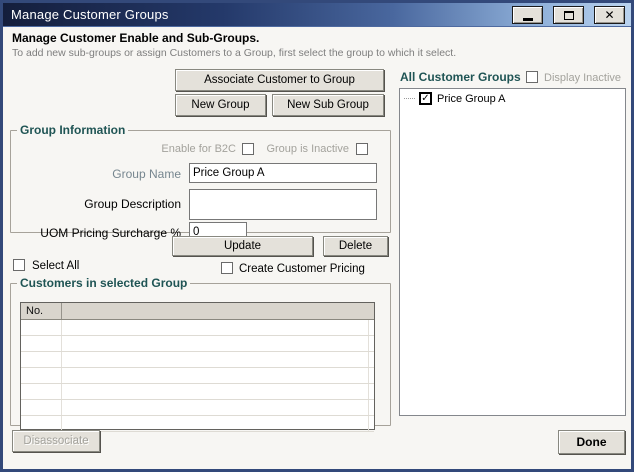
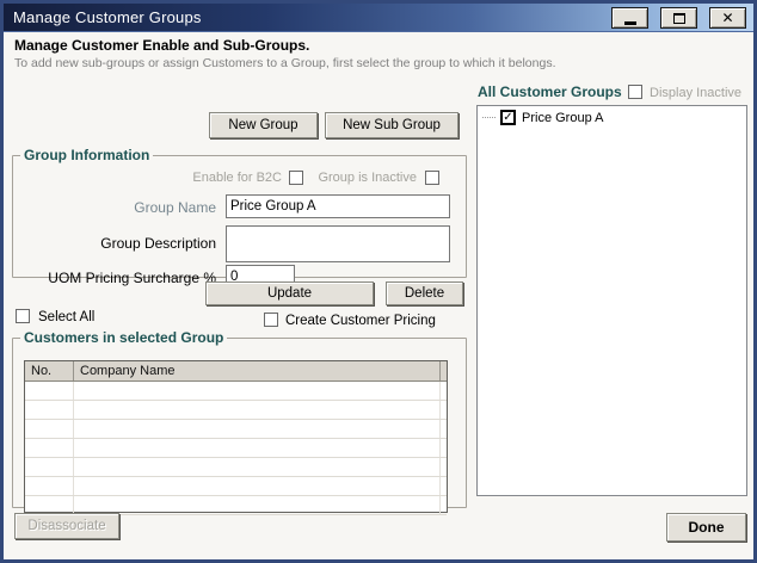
  Manage Customer Groups
  ✕
  Manage Customer Enable and Sub-Groups.
- To add new sub-groups or assign Customers to a Group, first select the group to which it select.
+ To add new sub-groups or assign Customers to a Group, first select the group to which it belongs.
- Associate Customer to Group
  New Group
  New Sub Group
  All Customer Groups
  Display Inactive
  ✓
  Price Group A
  Group Information
  Enable for B2C
  Group is Inactive
  Group Name
  Price Group A
  Group Description
  UOM Pricing Surcharge %
  0
  Update
  Delete
  Select All
  Create Customer Pricing
  Customers in selected Group
  No.
+ Company Name
  Disassociate
  Done
